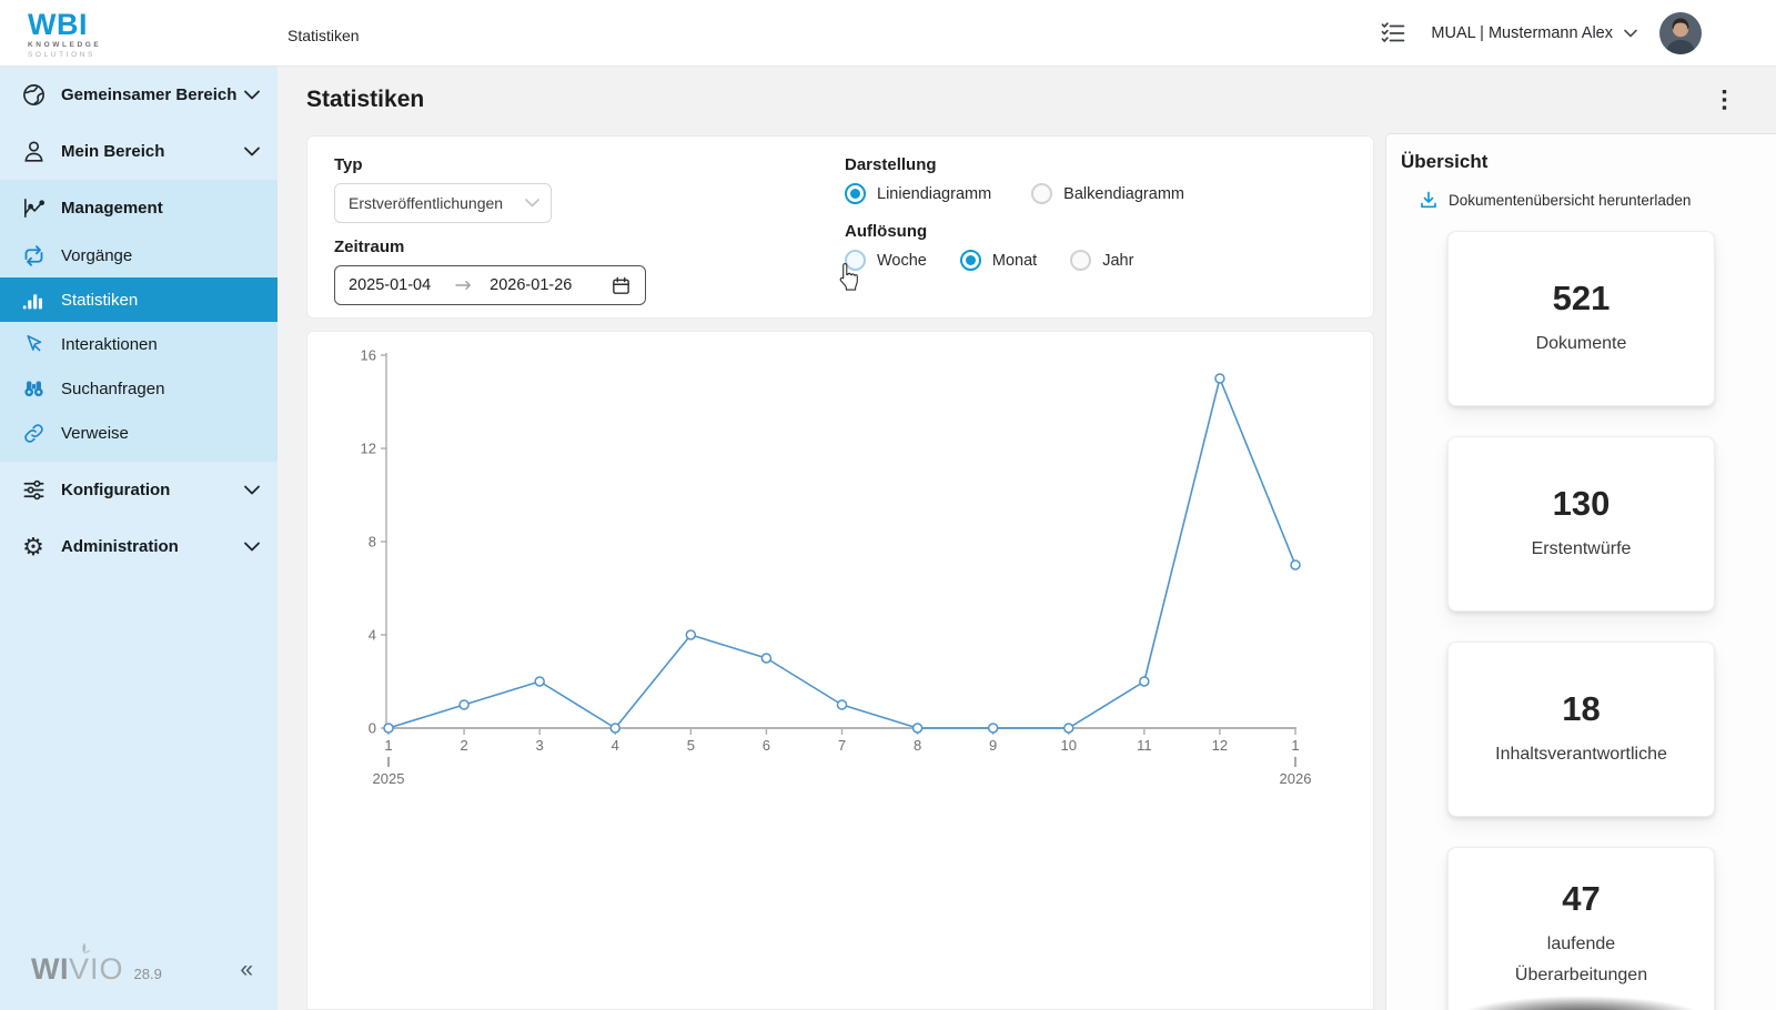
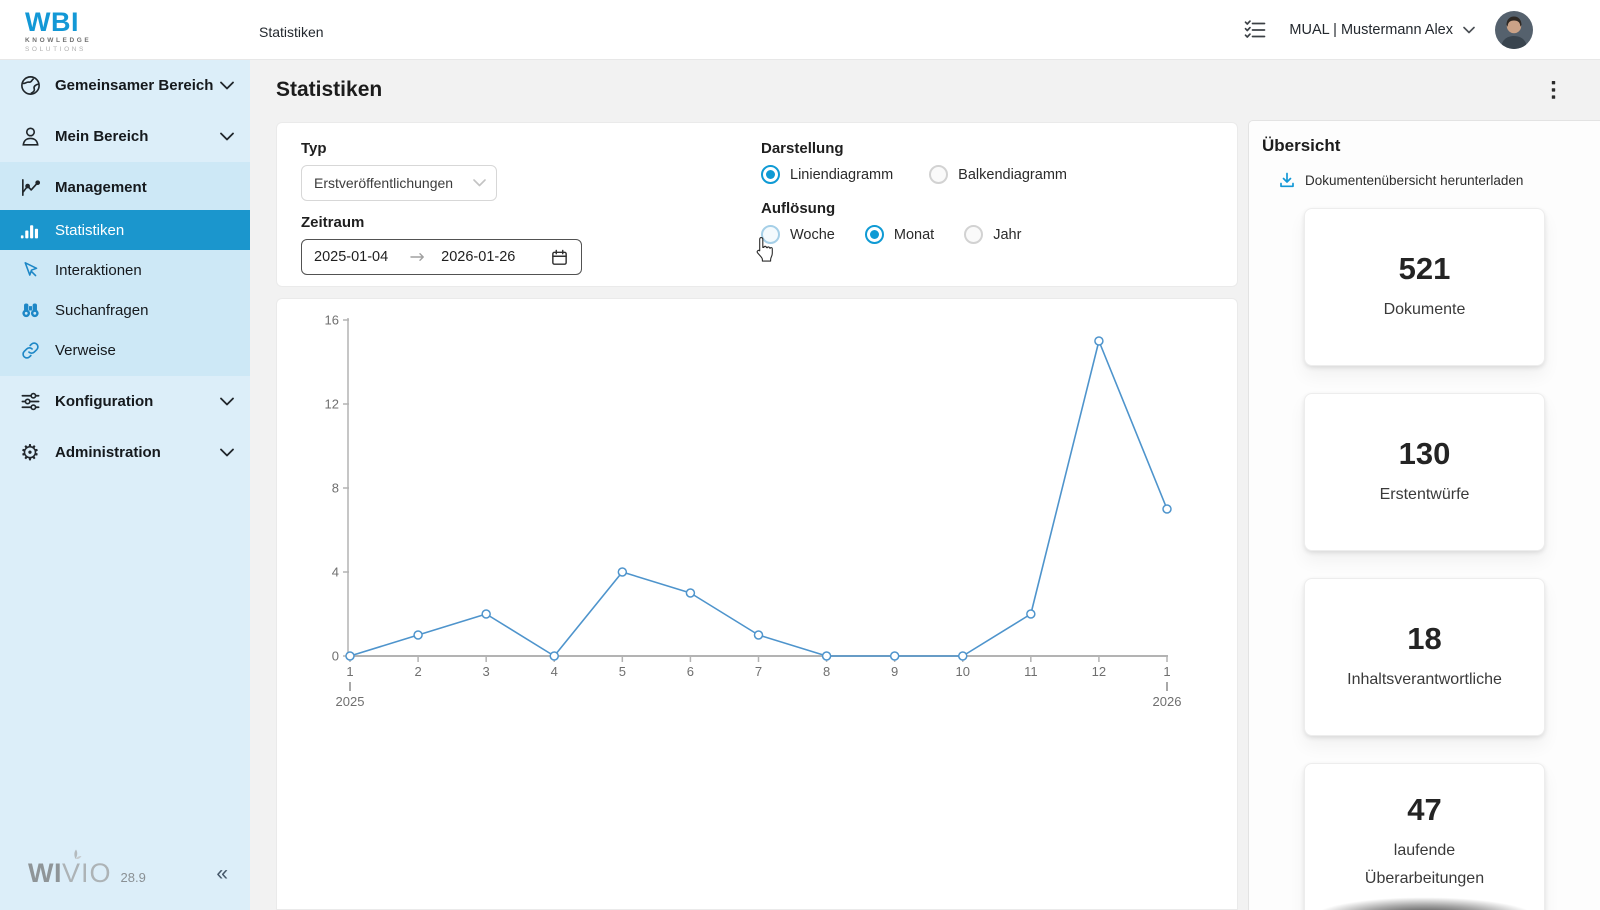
  WBI
  Statistiken
  MUAL | Mustermann Alex
  Gemeinsamer Bereich
  Mein Bereich
  Management
- Vorgänge
  Statistiken
  Interaktionen
  Suchanfragen
  Verweise
  Konfiguration
  ⚙
  Administration
  WI
  VIO
  28.9
  «
  Statistiken
  Typ
  Erstveröffentlichungen
  Zeitraum
  2025-01-04
  2026-01-26
  Darstellung
  Liniendiagramm
  Balkendiagramm
  Auflösung
  Woche
  Monat
  Jahr
  0
  4
  8
  12
  16
  1
  2
  3
  4
  5
  6
  7
  8
  9
  10
  11
  12
  1
  2025
  2026
  Übersicht
  Dokumentenübersicht herunterladen
  521
  Dokumente
  130
  Erstentwürfe
  18
  Inhaltsverantwortliche
  47
  laufende Überarbeitungen
